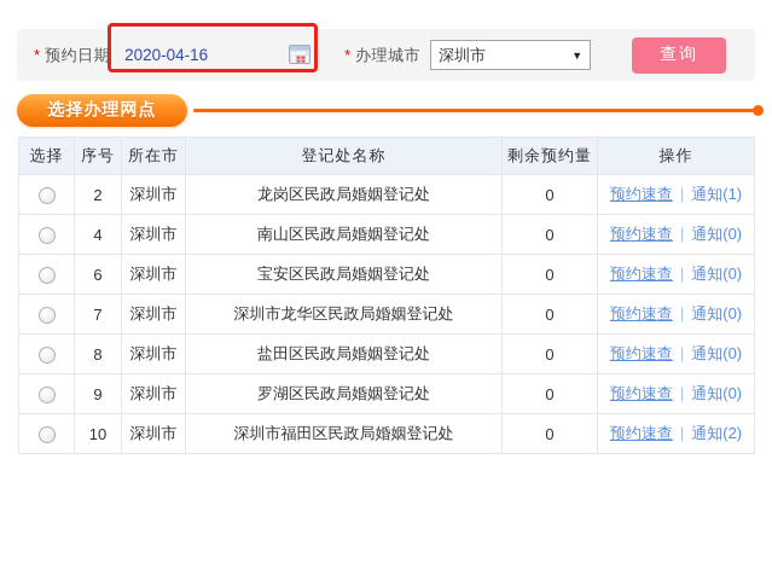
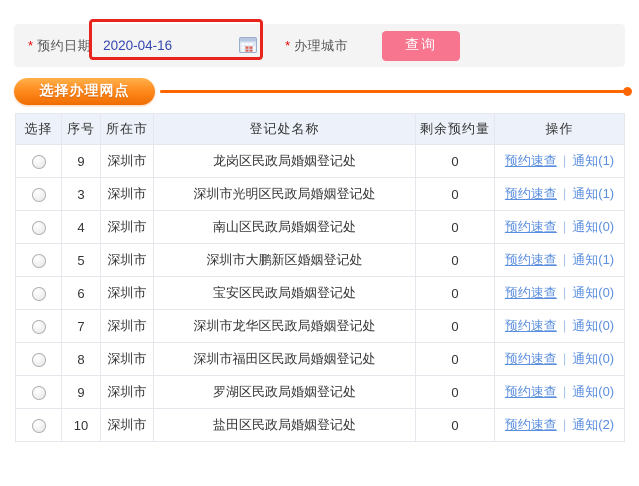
  *
  预约日期
  2020-04-16
  *
  办理城市
- 深圳市
- ▼
  查询
  选择办理网点
  选择	序号	所在市	登记处名称	剩余预约量	操作
- 	2	深圳市	龙岗区民政局婚姻登记处	0	预约速查 | 通知(1)
+ 	9	深圳市	龙岗区民政局婚姻登记处	0	预约速查 | 通知(1)
+ 	3	深圳市	深圳市光明区民政局婚姻登记处	0	预约速查 | 通知(1)
  	4	深圳市	南山区民政局婚姻登记处	0	预约速查 | 通知(0)
+ 	5	深圳市	深圳市大鹏新区婚姻登记处	0	预约速查 | 通知(1)
  	6	深圳市	宝安区民政局婚姻登记处	0	预约速查 | 通知(0)
  	7	深圳市	深圳市龙华区民政局婚姻登记处	0	预约速查 | 通知(0)
- 	8	深圳市	盐田区民政局婚姻登记处	0	预约速查 | 通知(0)
+ 	8	深圳市	深圳市福田区民政局婚姻登记处	0	预约速查 | 通知(0)
  	9	深圳市	罗湖区民政局婚姻登记处	0	预约速查 | 通知(0)
- 	10	深圳市	深圳市福田区民政局婚姻登记处	0	预约速查 | 通知(2)
+ 	10	深圳市	盐田区民政局婚姻登记处	0	预约速查 | 通知(2)
